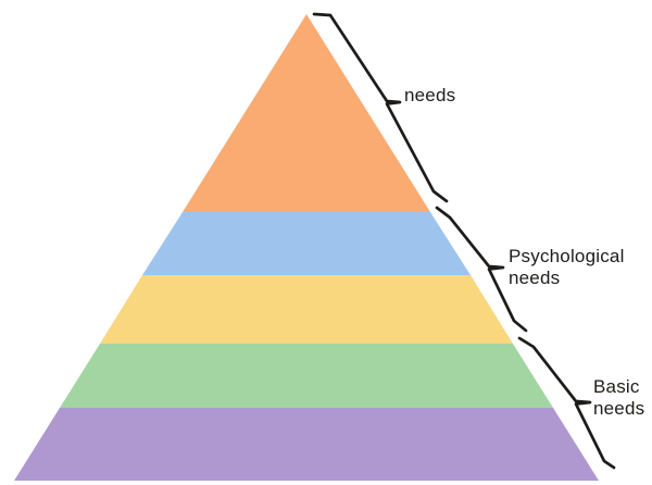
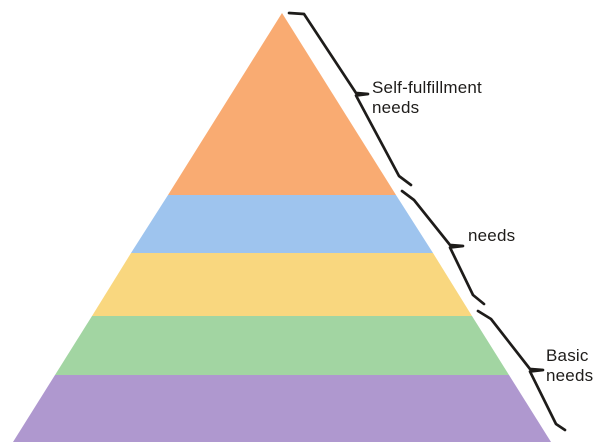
+ Self-fulfillment
  needs
- Psychological
  needs
  Basic
  needs
